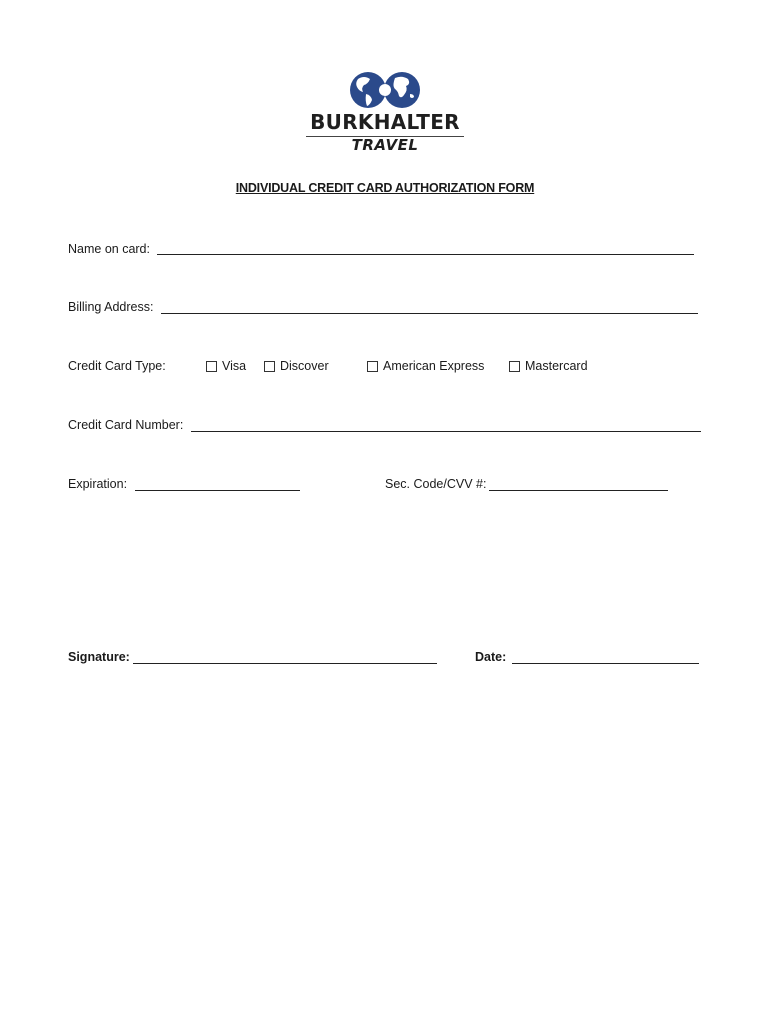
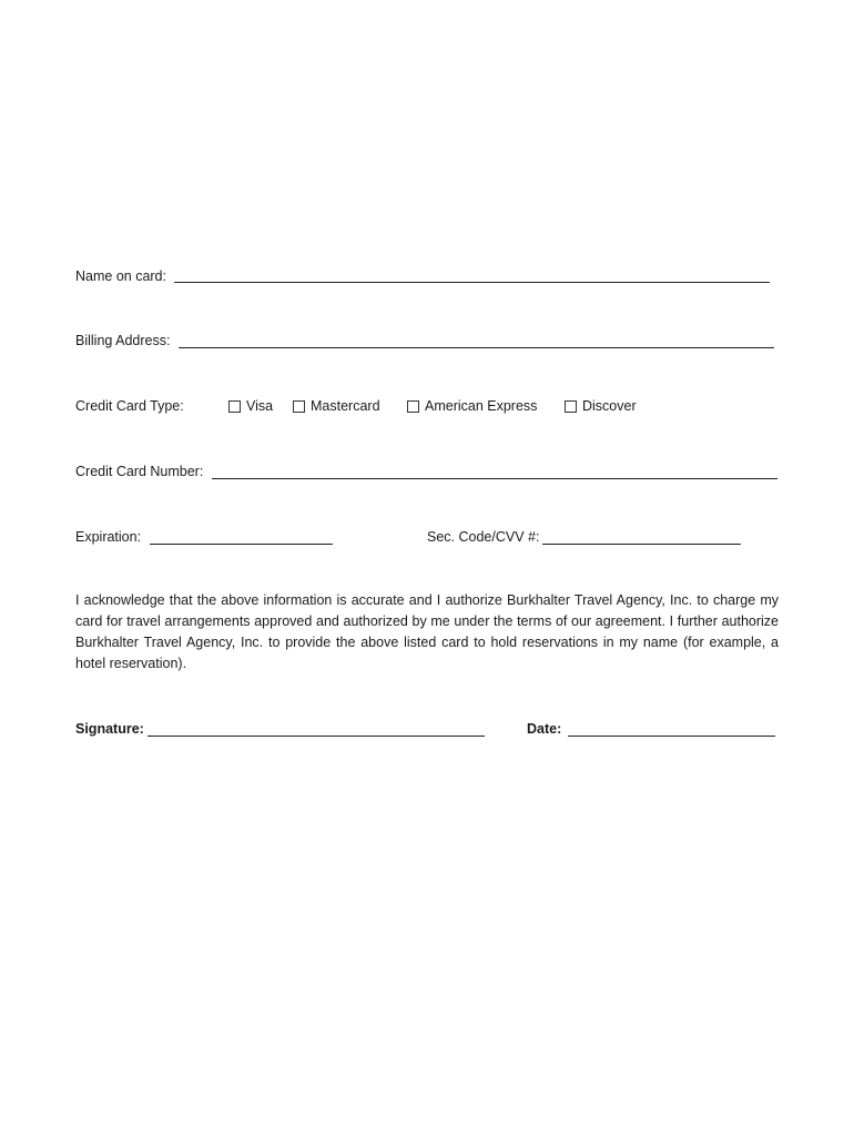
- BURKHALTER
- TRAVEL
- INDIVIDUAL CREDIT CARD AUTHORIZATION FORM
  Name on card:
  Billing Address:
  Credit Card Type:
  Visa
- Discover
+ Mastercard
  American Express
- Mastercard
+ Discover
  Credit Card Number:
  Expiration:
  Sec. Code/CVV #:
+ I acknowledge that the above information is accurate and I authorize Burkhalter Travel Agency, Inc. to charge my card for travel arrangements approved and authorized by me under the terms of our agreement. I further authorize Burkhalter Travel Agency, Inc. to provide the above listed card to hold reservations in my name (for example, a hotel reservation).
  Signature:
  Date:
